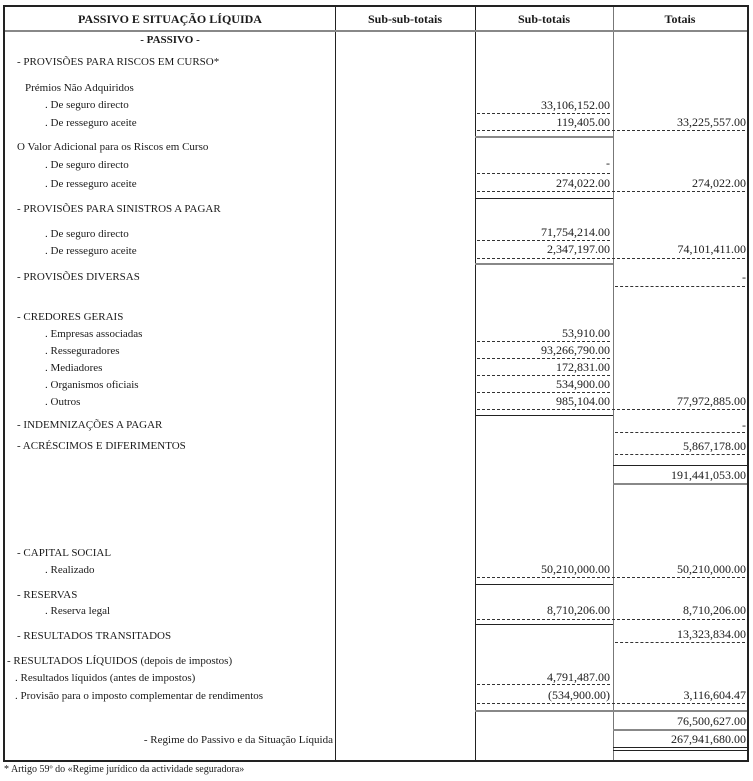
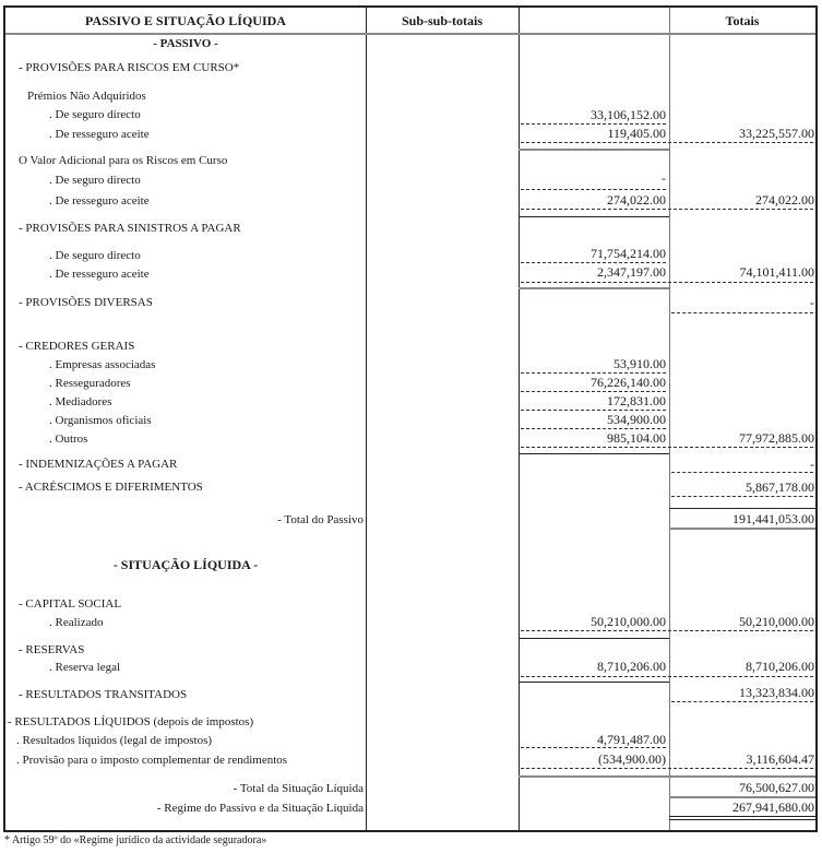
  PASSIVO E SITUAÇÃO LÍQUIDA
  Sub-sub-totais
- Sub-totais
  Totais
  - PASSIVO -
  - PROVISÕES PARA RISCOS EM CURSO*
  Prémios Não Adquiridos
  . De seguro directo
  33,106,152.00
  . De resseguro aceite
  119,405.00
  33,225,557.00
  O Valor Adicional para os Riscos em Curso
  . De seguro directo
  -
  . De resseguro aceite
  274,022.00
  274,022.00
  - PROVISÕES PARA SINISTROS A PAGAR
  . De seguro directo
  71,754,214.00
  . De resseguro aceite
  2,347,197.00
  74,101,411.00
  - PROVISÕES DIVERSAS
  -
  - CREDORES GERAIS
  . Empresas associadas
  53,910.00
  . Resseguradores
- 93,266,790.00
+ 76,226,140.00
  . Mediadores
  172,831.00
  . Organismos oficiais
  534,900.00
  . Outros
  985,104.00
  77,972,885.00
  - INDEMNIZAÇÕES A PAGAR
  -
  - ACRÉSCIMOS E DIFERIMENTOS
  5,867,178.00
+ - Total do Passivo
  191,441,053.00
+ - SITUAÇÃO LÍQUIDA -
  - CAPITAL SOCIAL
  . Realizado
  50,210,000.00
  50,210,000.00
  - RESERVAS
  . Reserva legal
  8,710,206.00
  8,710,206.00
  - RESULTADOS TRANSITADOS
  13,323,834.00
  - RESULTADOS LÍQUIDOS (depois de impostos)
- . Resultados líquidos (antes de impostos)
+ . Resultados líquidos (legal de impostos)
  4,791,487.00
  . Provisão para o imposto complementar de rendimentos
  (534,900.00)
  3,116,604.47
+ - Total da Situação Líquida
  76,500,627.00
  - Regime do Passivo e da Situação Líquida
  267,941,680.00
  * Artigo 59º do «Regime jurídico da actividade seguradora»
